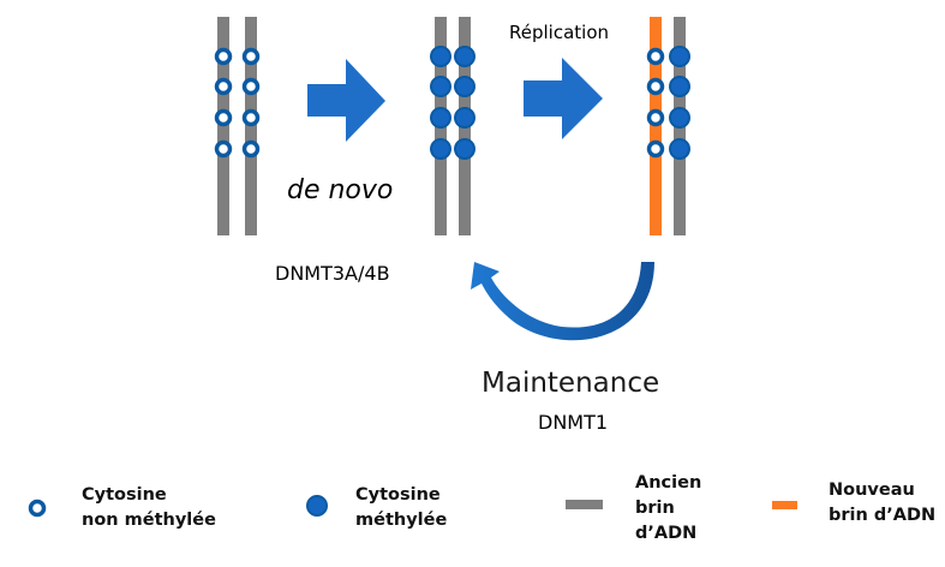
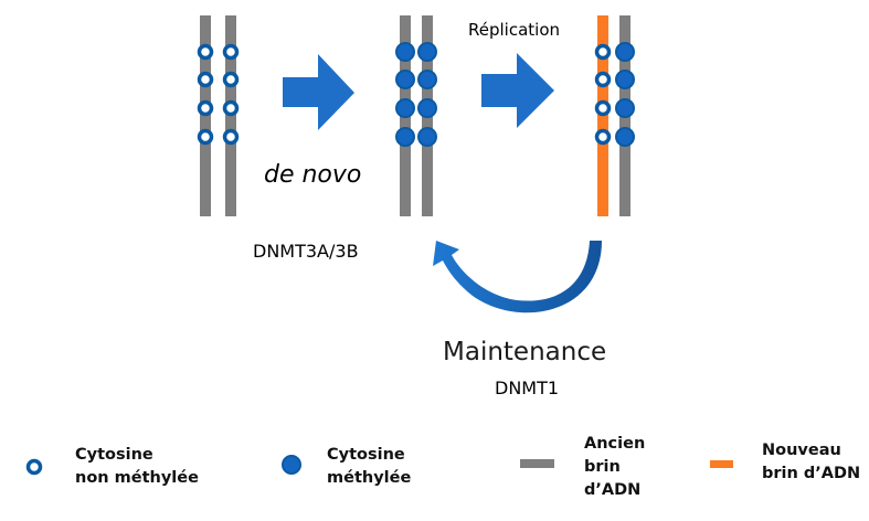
  de novo
  Réplication
- DNMT3A/4B
+ DNMT3A/3B
  Maintenance
  DNMT1
  Cytosine
  non méthylée
  Cytosine
  méthylée
  Ancien
  brin
  d’ADN
  Nouveau
  brin d’ADN
